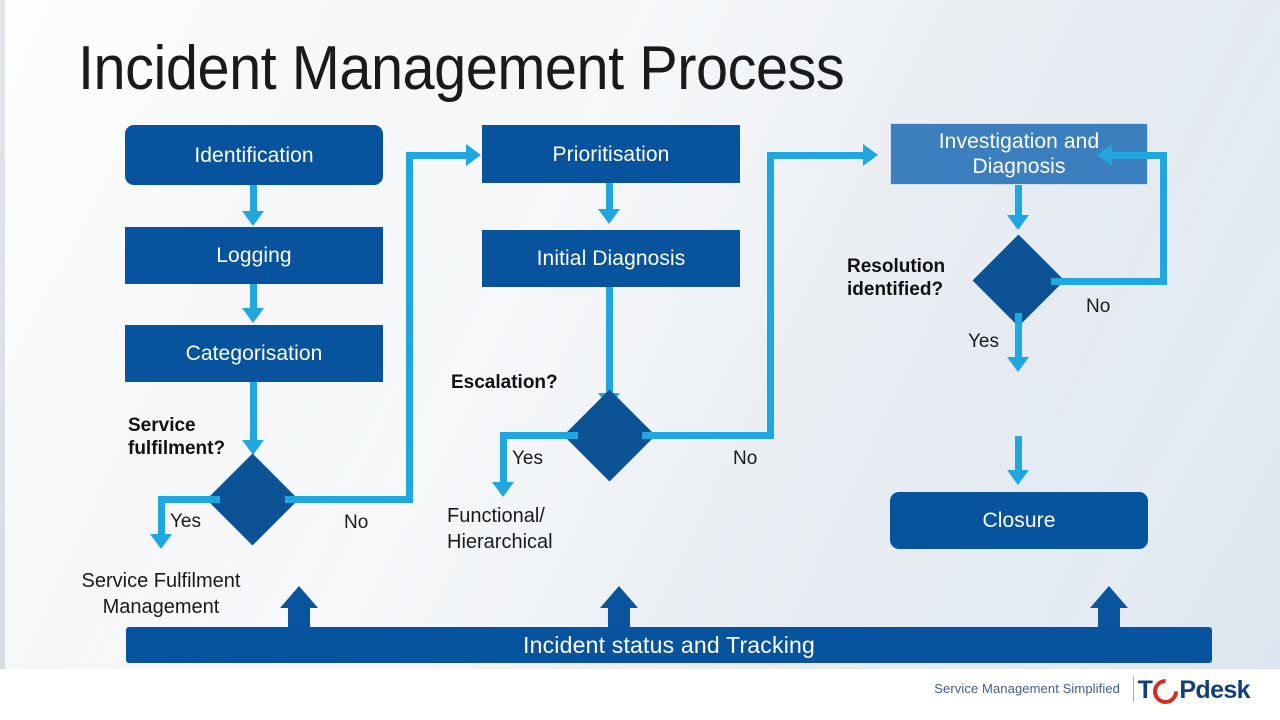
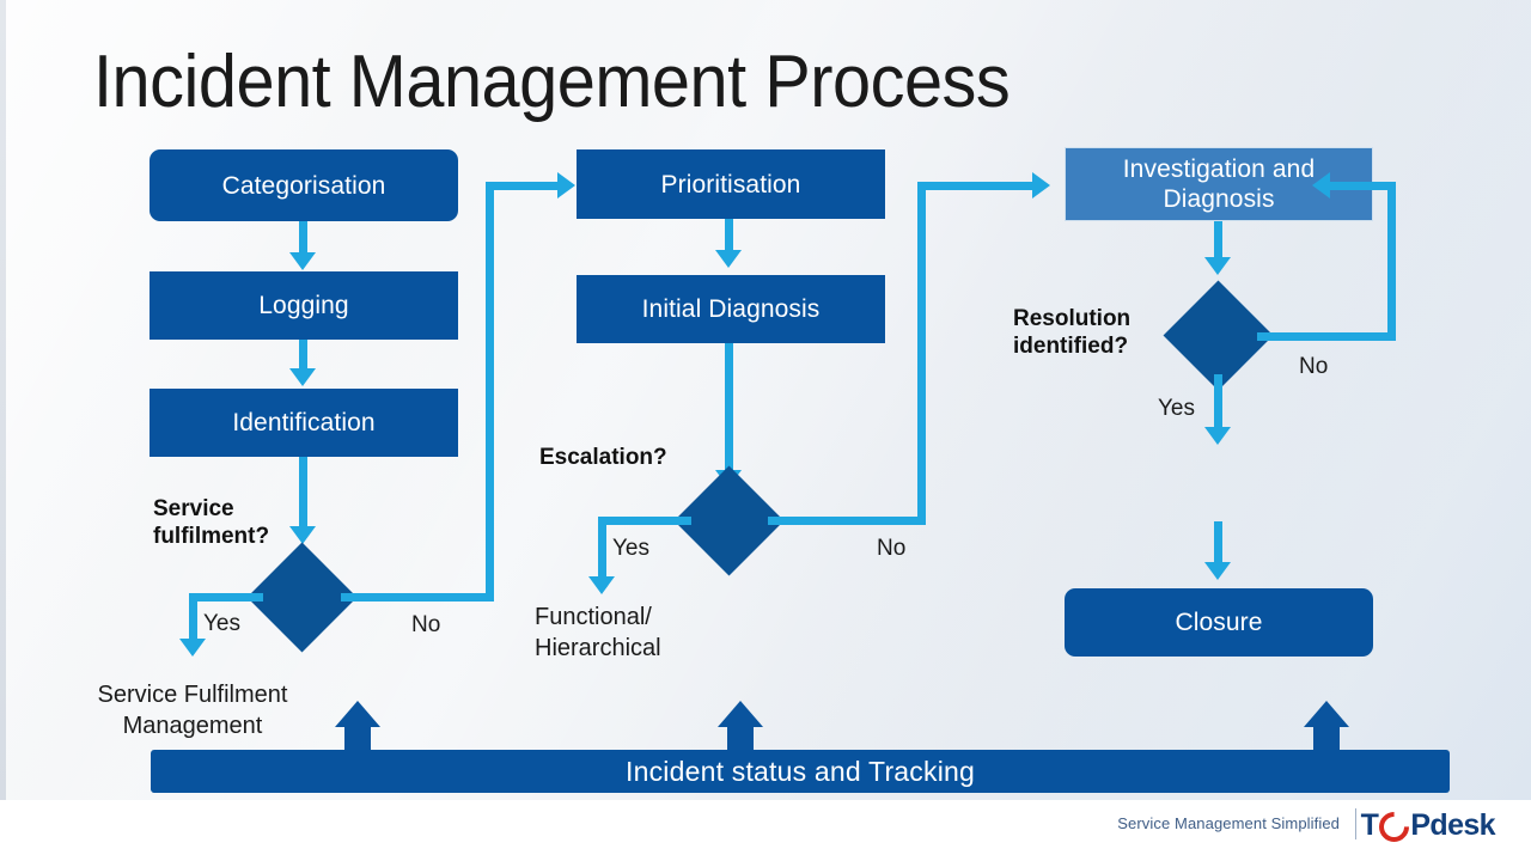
  Incident Management Process
- Identification
+ Categorisation
  Logging
- Categorisation
+ Identification
  Service
  fulfilment?
  Yes
  No
  Service Fulfilment
  Management
  Prioritisation
  Initial Diagnosis
  Escalation?
  Yes
  No
  Functional/
  Hierarchical
  Investigation and
  Diagnosis
  Resolution
  identified?
  Yes
  No
  Closure
  Incident status and Tracking
  Service Management Simplified
  T
  Pdesk
